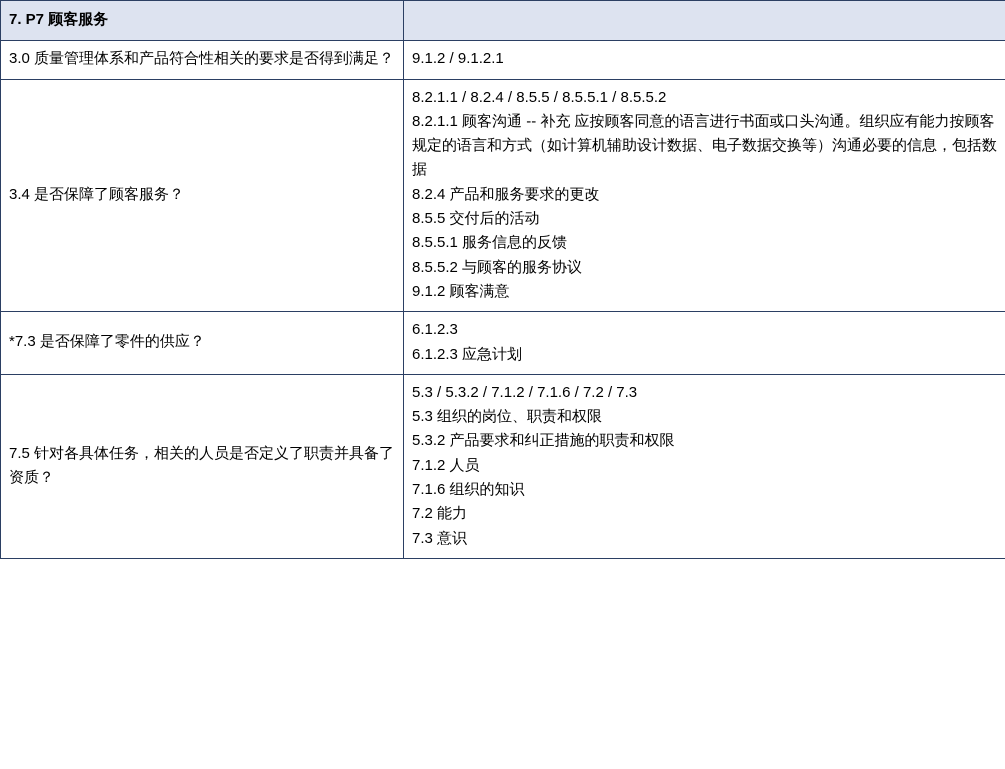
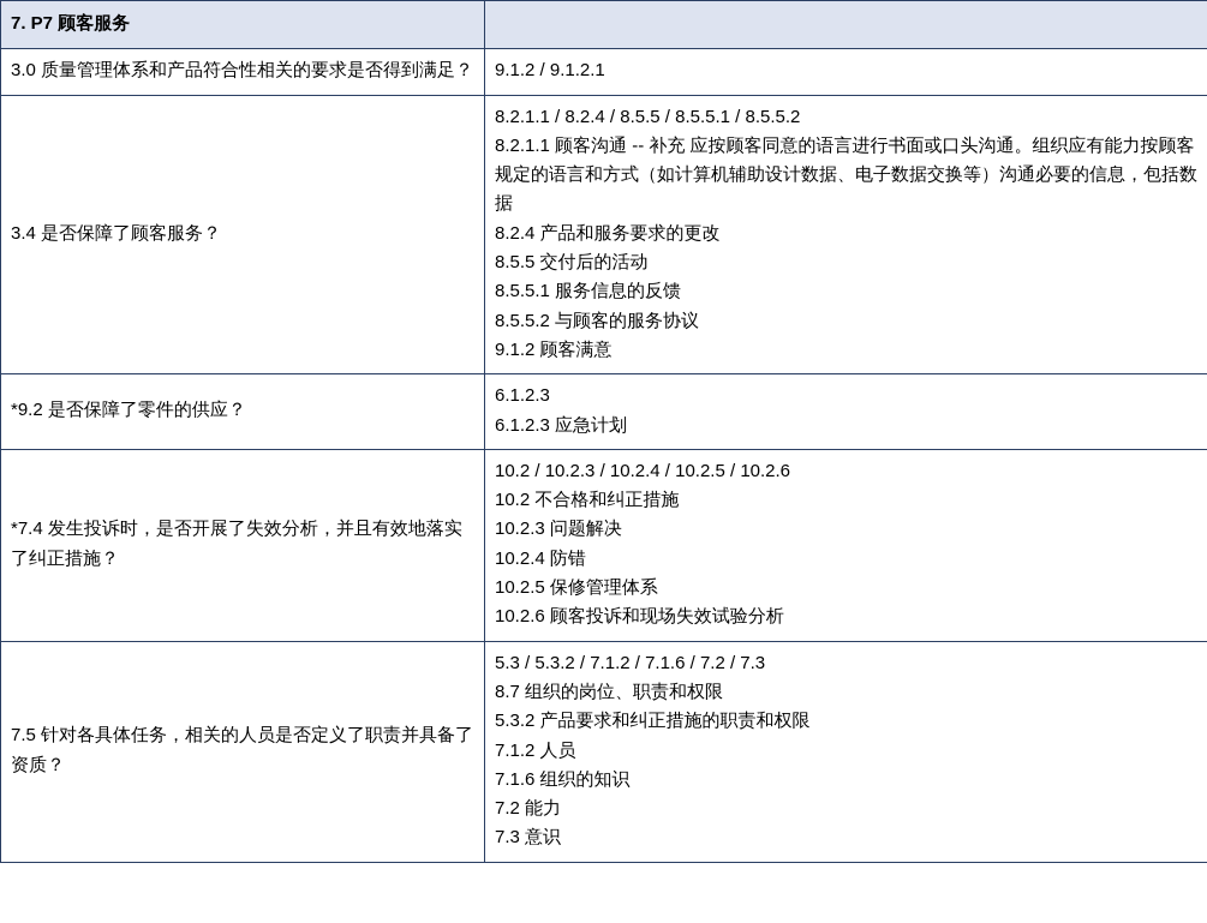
  7. P7 顾客服务
  3.0 质量管理体系和产品符合性相关的要求是否得到满足？	9.1.2 / 9.1.2.1
  3.4 是否保障了顾客服务？	8.2.1.1 / 8.2.4 / 8.5.5 / 8.5.5.1 / 8.5.5.28.2.1.1 顾客沟通 -- 补充 应按顾客同意的语言进行书面或口头沟通。组织应有能力按顾客规定的语言和方式（如计算机辅助设计数据、电子数据交换等）沟通必要的信息，包括数据8.2.4 产品和服务要求的更改8.5.5 交付后的活动8.5.5.1 服务信息的反馈8.5.5.2 与顾客的服务协议9.1.2 顾客满意
- *7.3 是否保障了零件的供应？	6.1.2.36.1.2.3 应急计划
+ *9.2 是否保障了零件的供应？	6.1.2.36.1.2.3 应急计划
+ *7.4 发生投诉时，是否开展了失效分析，并且有效地落实了纠正措施？	10.2 / 10.2.3 / 10.2.4 / 10.2.5 / 10.2.610.2 不合格和纠正措施10.2.3 问题解决10.2.4 防错10.2.5 保修管理体系10.2.6 顾客投诉和现场失效试验分析
- 7.5 针对各具体任务，相关的人员是否定义了职责并具备了资质？	5.3 / 5.3.2 / 7.1.2 / 7.1.6 / 7.2 / 7.35.3 组织的岗位、职责和权限5.3.2 产品要求和纠正措施的职责和权限7.1.2 人员7.1.6 组织的知识7.2 能力7.3 意识
+ 7.5 针对各具体任务，相关的人员是否定义了职责并具备了资质？	5.3 / 5.3.2 / 7.1.2 / 7.1.6 / 7.2 / 7.38.7 组织的岗位、职责和权限5.3.2 产品要求和纠正措施的职责和权限7.1.2 人员7.1.6 组织的知识7.2 能力7.3 意识
